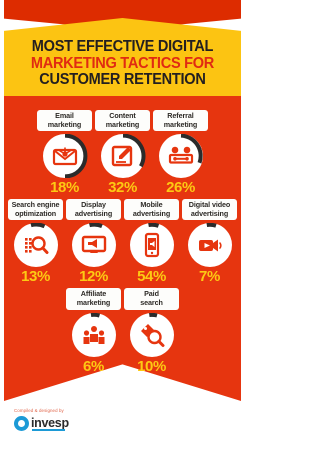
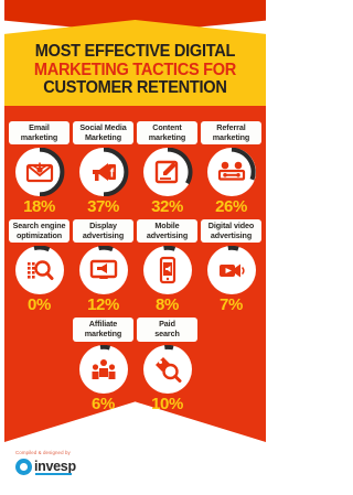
  MOST EFFECTIVE DIGITAL
  MARKETING TACTICS FOR
  CUSTOMER RETENTION
  Email
  marketing
  18%
+ Social Media
+ Marketing
+ f
+ 37%
  Content
  marketing
  32%
  Referral
  marketing
  26%
  Search engine
  optimization
- 13%
+ 0%
  Display
  advertising
  12%
  Mobile
  advertising
- 54%
+ 8%
  Digital video
  advertising
  7%
  Affiliate
  marketing
  6%
  Paid
  search
  10%
  invesp
